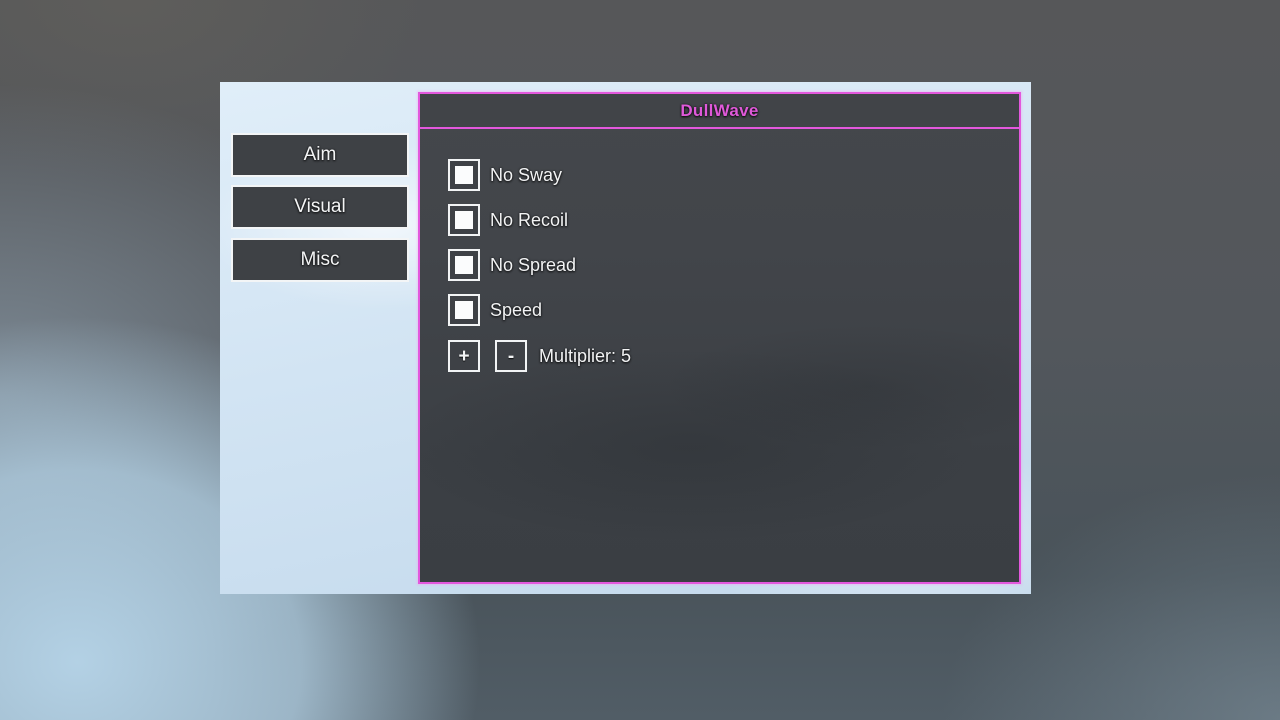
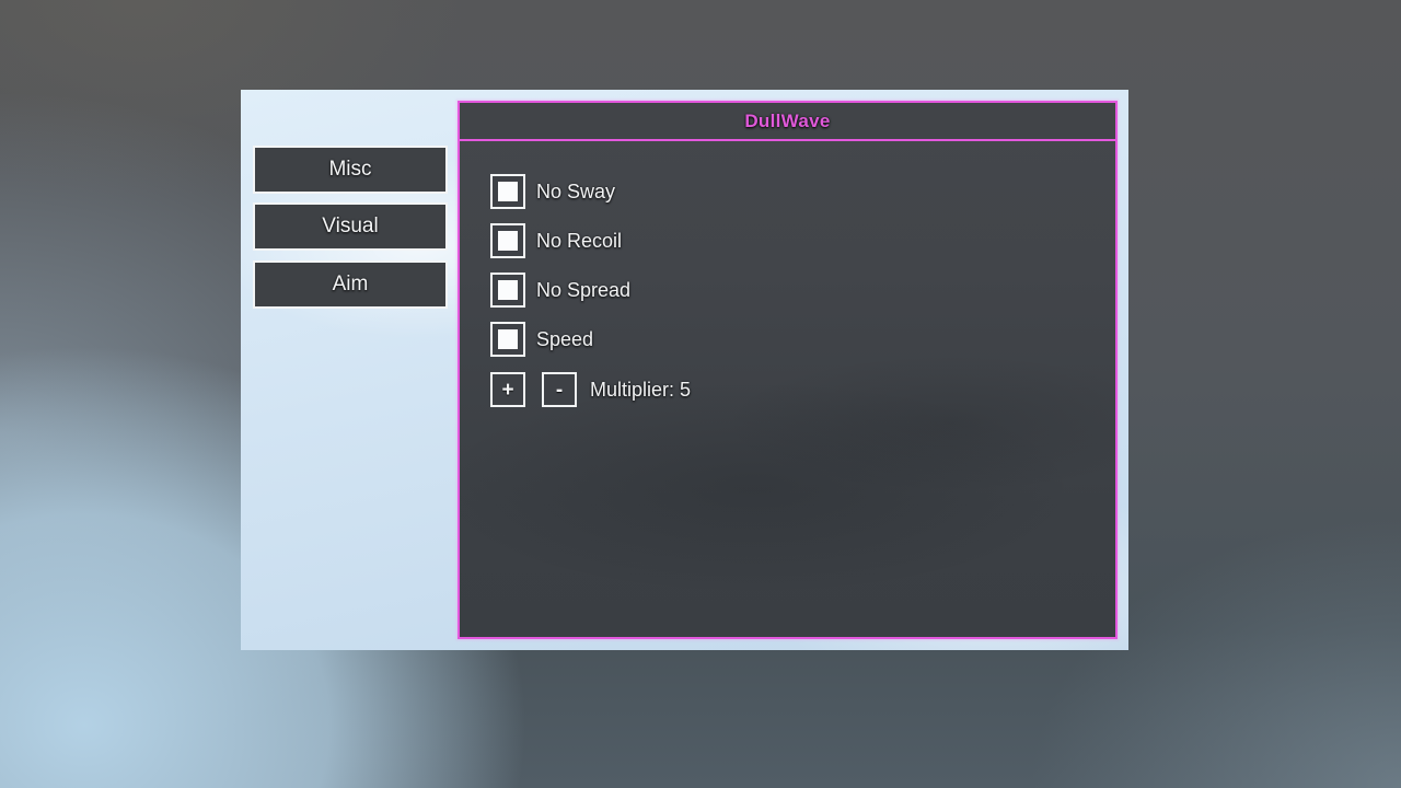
- Aim
+ Misc
  Visual
- Misc
+ Aim
  DullWave
  No Sway
  No Recoil
  No Spread
  Speed
  +
  -
  Multiplier: 5
